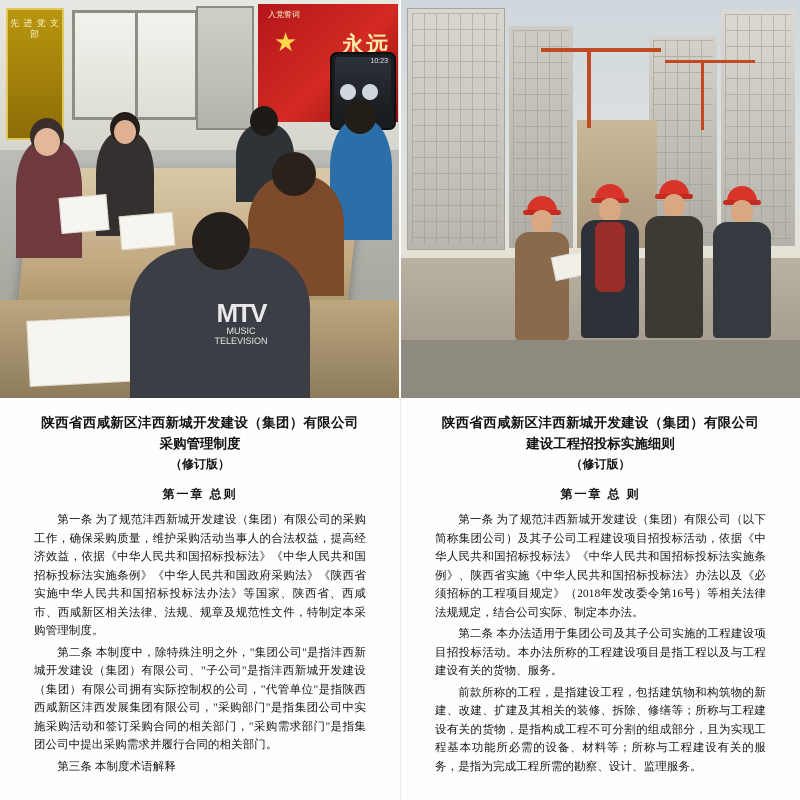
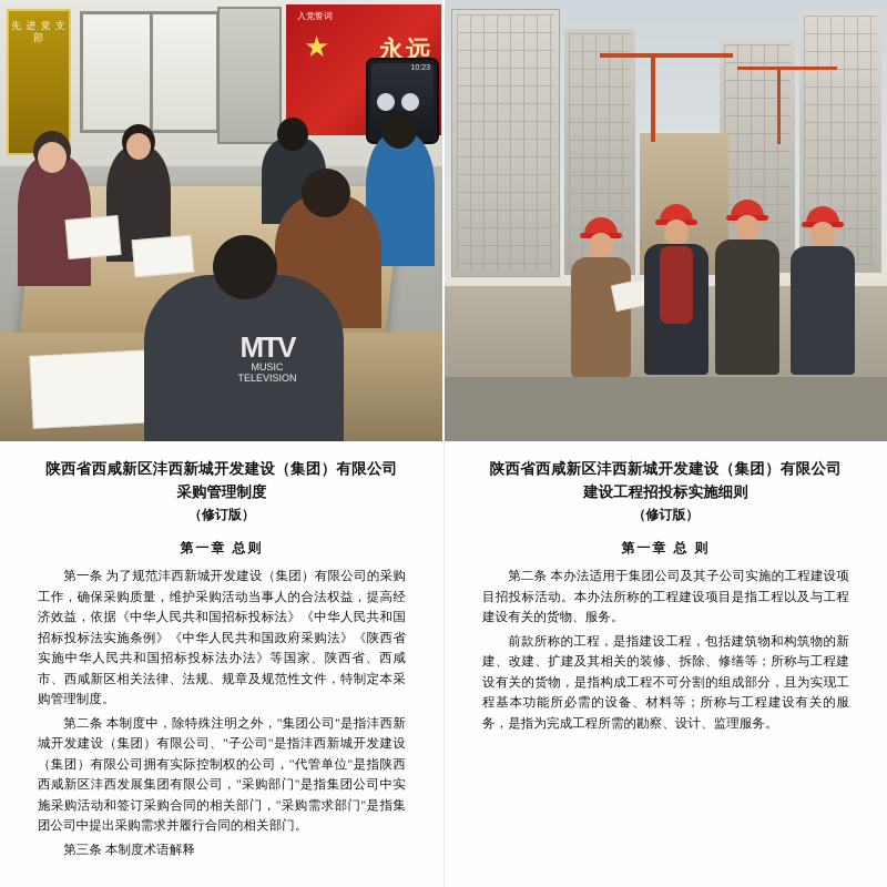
  先 进 党 支 部
  入党誓词
  ★
  永远
  MTV
  MUSIC TELEVISION
  陕西省西咸新区沣西新城开发建设（集团）有限公司
  采购管理制度
  （修订版）
  第一章 总则
  第一条 为了规范沣西新城开发建设（集团）有限公司的采购工作，确保采购质量，维护采购活动当事人的合法权益，提高经济效益，依据《中华人民共和国招标投标法》《中华人民共和国招标投标法实施条例》《中华人民共和国政府采购法》《陕西省实施中华人民共和国招标投标法办法》等国家、陕西省、西咸市、西咸新区相关法律、法规、规章及规范性文件，特制定本采购管理制度。
  第二条 本制度中，除特殊注明之外，"集团公司"是指沣西新城开发建设（集团）有限公司、"子公司"是指沣西新城开发建设（集团）有限公司拥有实际控制权的公司，"代管单位"是指陕西西咸新区沣西发展集团有限公司，"采购部门"是指集团公司中实施采购活动和签订采购合同的相关部门，"采购需求部门"是指集团公司中提出采购需求并履行合同的相关部门。
  第三条 本制度术语解释
  陕西省西咸新区沣西新城开发建设（集团）有限公司
  建设工程招投标实施细则
  （修订版）
  第一章 总 则
- 第一条 为了规范沣西新城开发建设（集团）有限公司（以下简称集团公司）及其子公司工程建设项目招投标活动，依据《中华人民共和国招标投标法》《中华人民共和国招标投标法实施条例》、陕西省实施《中华人民共和国招标投标法》办法以及《必须招标的工程项目规定》（2018年发改委令第16号）等相关法律法规规定，结合公司实际、制定本办法。
  第二条 本办法适用于集团公司及其子公司实施的工程建设项目招投标活动。本办法所称的工程建设项目是指工程以及与工程建设有关的货物、服务。
  前款所称的工程，是指建设工程，包括建筑物和构筑物的新建、改建、扩建及其相关的装修、拆除、修缮等；所称与工程建设有关的货物，是指构成工程不可分割的组成部分，且为实现工程基本功能所必需的设备、材料等；所称与工程建设有关的服务，是指为完成工程所需的勘察、设计、监理服务。
